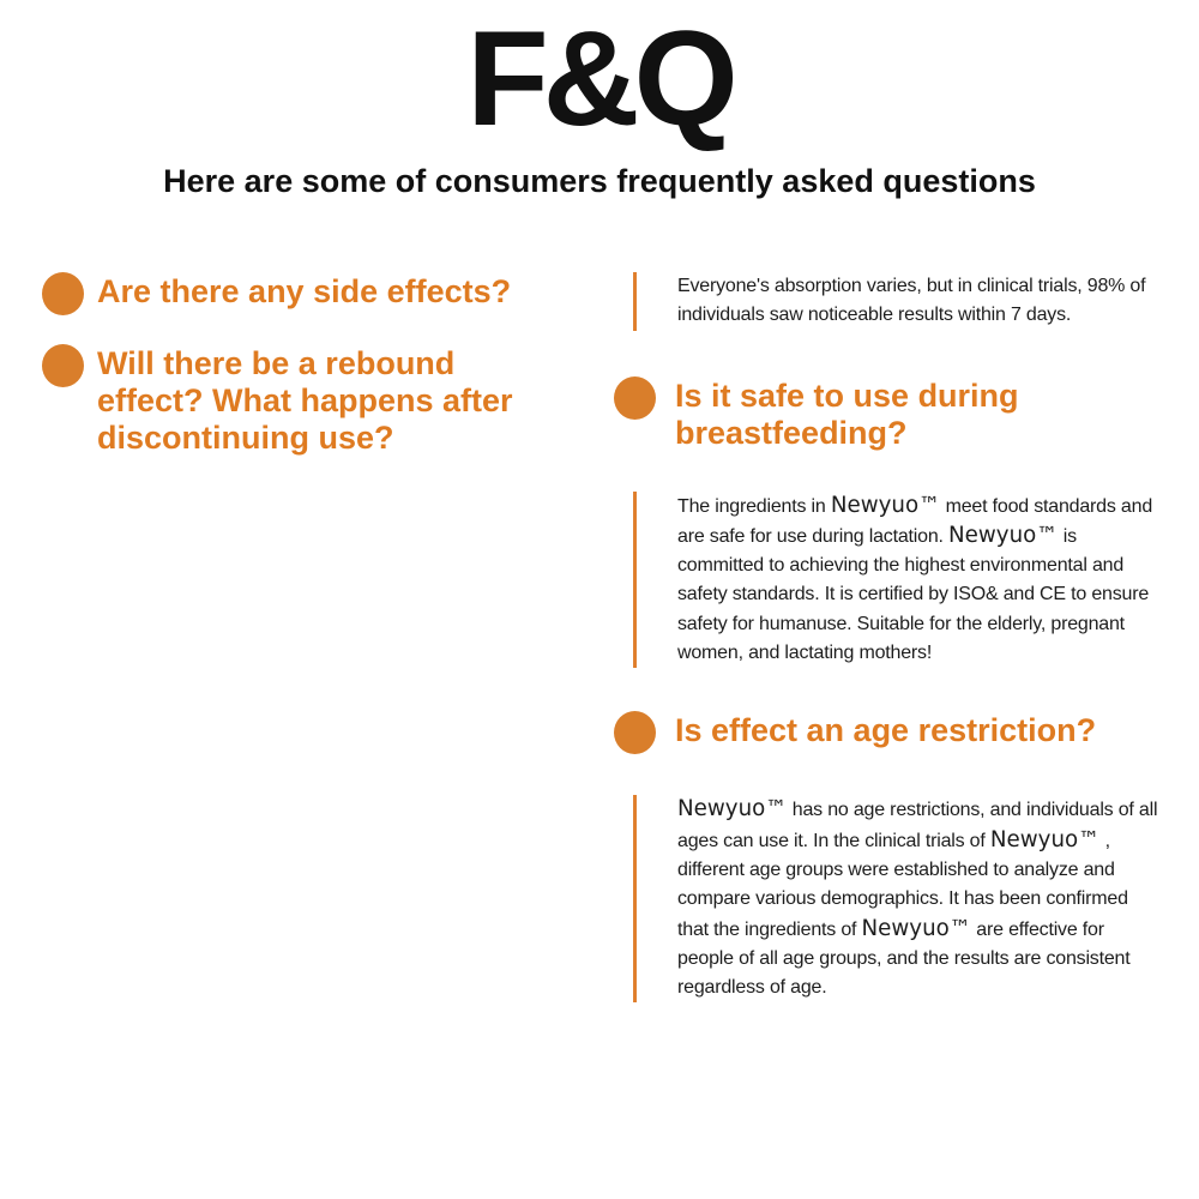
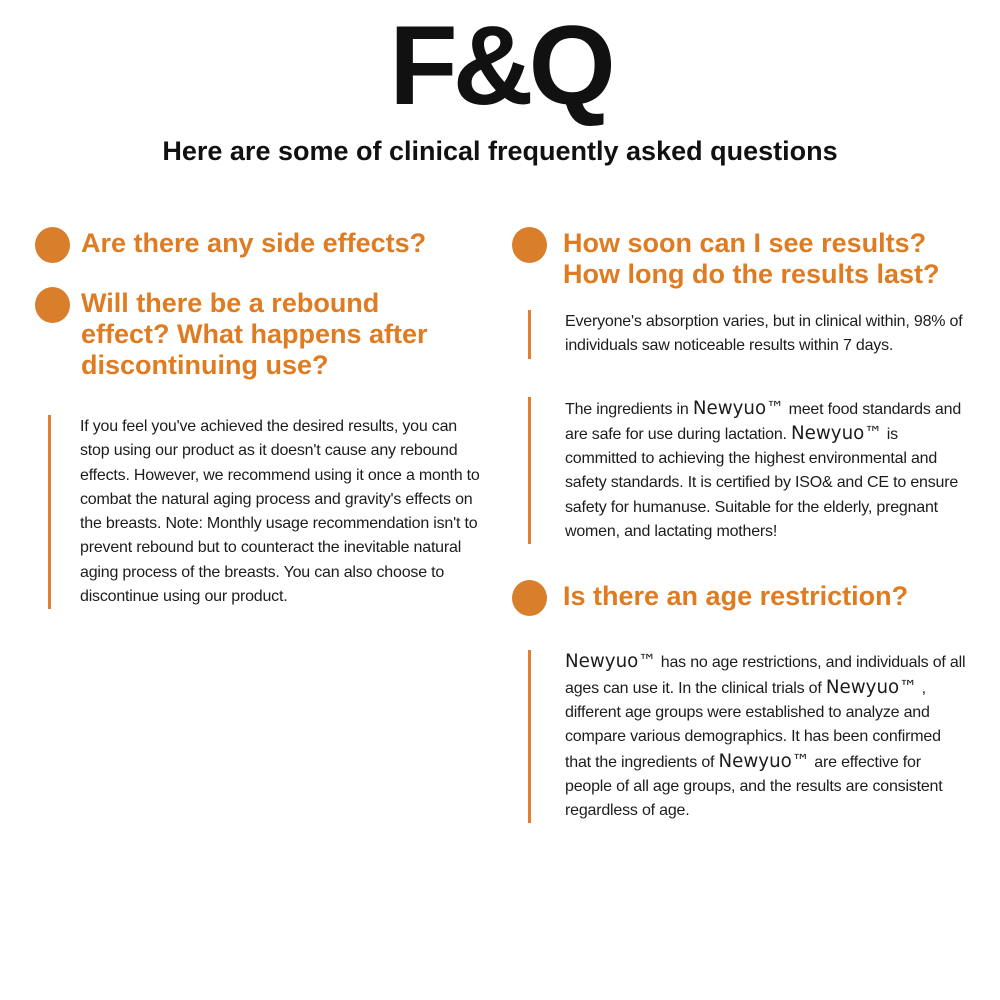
  F&Q
- Here are some of consumers frequently asked questions
+ Here are some of clinical frequently asked questions
  Are there any side effects?
  Will there be a rebound
  effect? What happens after
  discontinuing use?
+ If you feel you've achieved the desired results, you can stop using our product as it doesn't cause any rebound effects. However, we recommend using it once a month to combat the natural aging process and gravity's effects on the breasts. Note: Monthly usage recommendation isn't to prevent rebound but to counteract the inevitable natural aging process of the breasts. You can also choose to discontinue using our product.
+ How soon can I see results?
+ How long do the results last?
- Everyone's absorption varies, but in clinical trials, 98% of individuals saw noticeable results within 7 days.
+ Everyone's absorption varies, but in clinical within, 98% of individuals saw noticeable results within 7 days.
- Is it safe to use during
- breastfeeding?
  The ingredients in Newyuo™ meet food standards and are safe for use during lactation. Newyuo™ is committed to achieving the highest environmental and safety standards. It is certified by ISO& and CE to ensure safety for humanuse. Suitable for the elderly, pregnant women, and lactating mothers!
- Is effect an age restriction?
+ Is there an age restriction?
  Newyuo™ has no age restrictions, and individuals of all ages can use it. In the clinical trials of Newyuo™ , different age groups were established to analyze and compare various demographics. It has been confirmed that the ingredients of Newyuo™ are effective for people of all age groups, and the results are consistent regardless of age.
